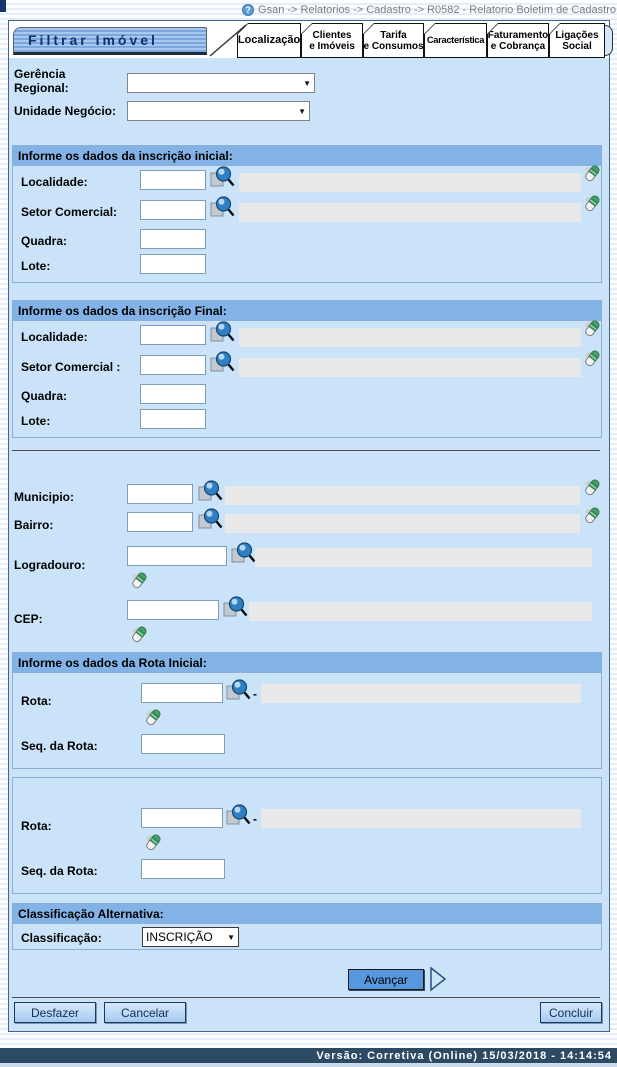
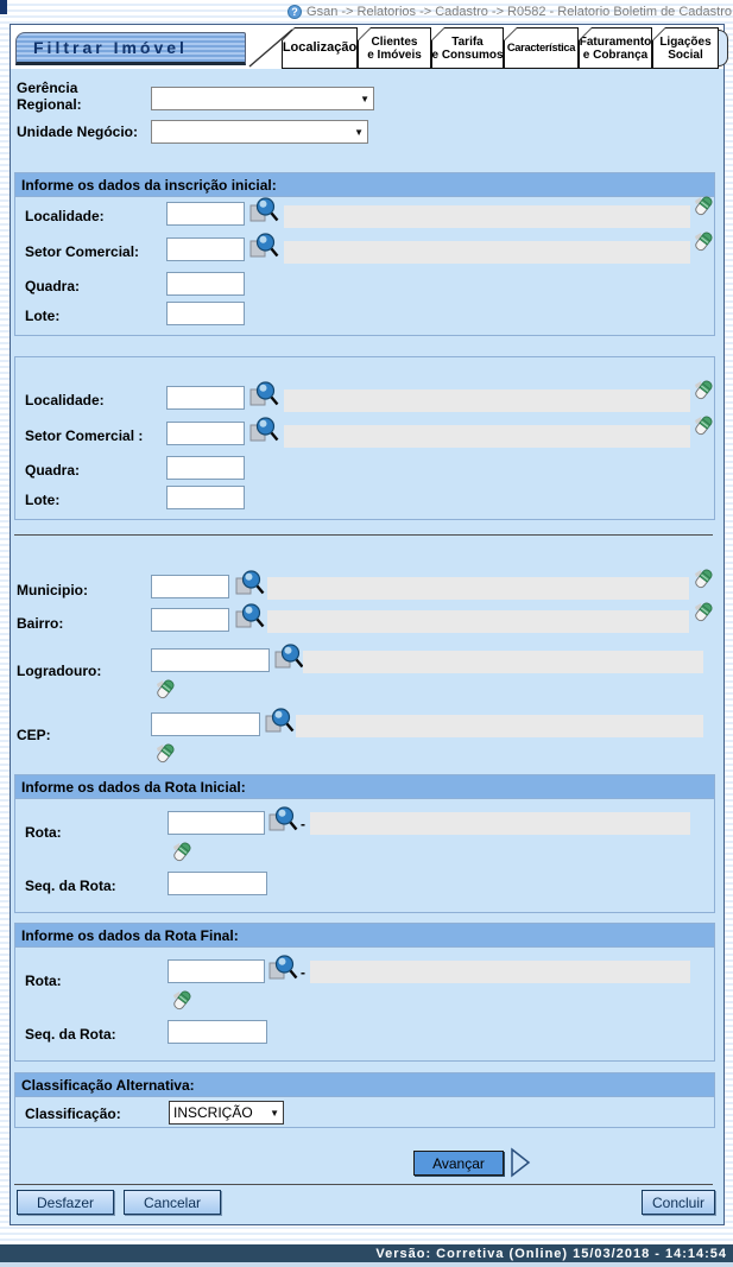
  ?
  Gsan -> Relatorios -> Cadastro -> R0582 - Relatorio Boletim de Cadastro
  Filtrar Imóvel
  Localização
  Clientes
  e Imóveis
  Tarifa
  e Consumos
  Característica
  Faturamento
  e Cobrança
  Ligações
  Social
  Gerência Regional:
  ▼
  Unidade Negócio:
  ▼
  Informe os dados da inscrição inicial:
  Localidade:
  Setor Comercial:
  Quadra:
  Lote:
- Informe os dados da inscrição Final:
  Localidade:
  Setor Comercial :
  Quadra:
  Lote:
  Municipio:
  Bairro:
  Logradouro:
  CEP:
  Informe os dados da Rota Inicial:
  Rota:
  -
  Seq. da Rota:
+ Informe os dados da Rota Final:
  Rota:
  -
  Seq. da Rota:
  Classificação Alternativa:
  Classificação:
  INSCRIÇÃO
  ▼
  Avançar
  Desfazer
  Cancelar
  Concluir
  Versão: Corretiva (Online) 15/03/2018 - 14:14:54
